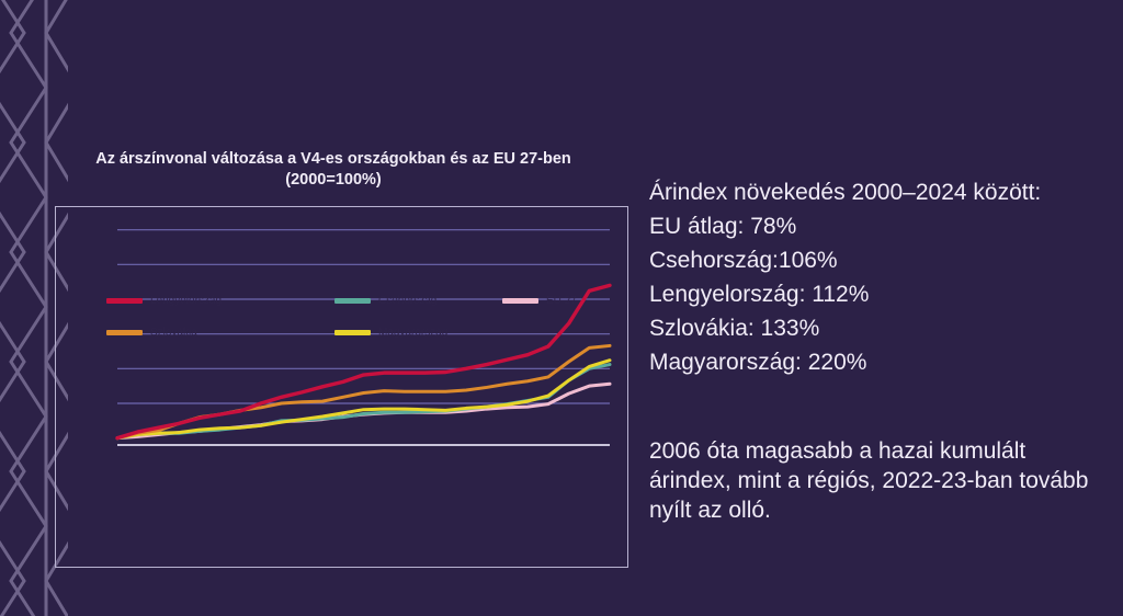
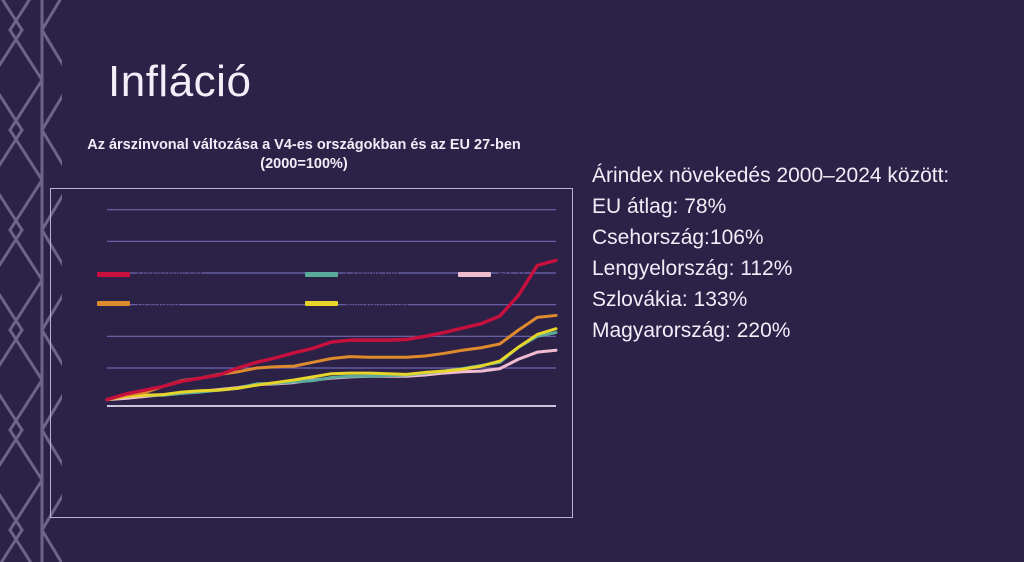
+ Infláció
  Az árszínvonal változása a V4-es országokban és az EU 27-ben
  (2000=100%)
  Lengyelország
  Csehország
  EU 27
  Szlovákia
  Magyarország
  Árindex növekedés 2000–2024 között:
  EU átlag: 78%
  Csehország:106%
  Lengyelország: 112%
  Szlovákia: 133%
  Magyarország: 220%
- 2006 óta magasabb a hazai kumulált árindex, mint a régiós, 2022-23-ban tovább nyílt az olló.
